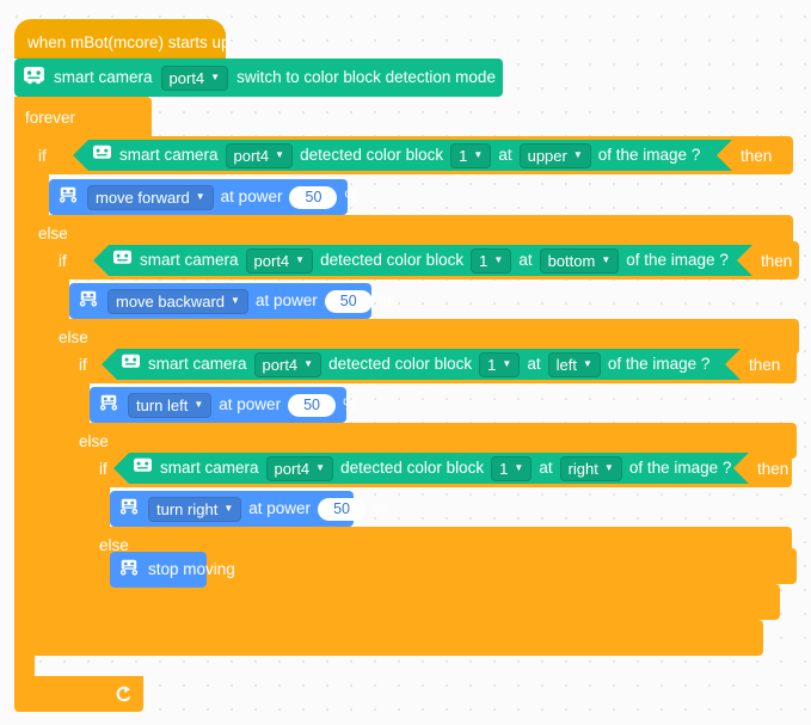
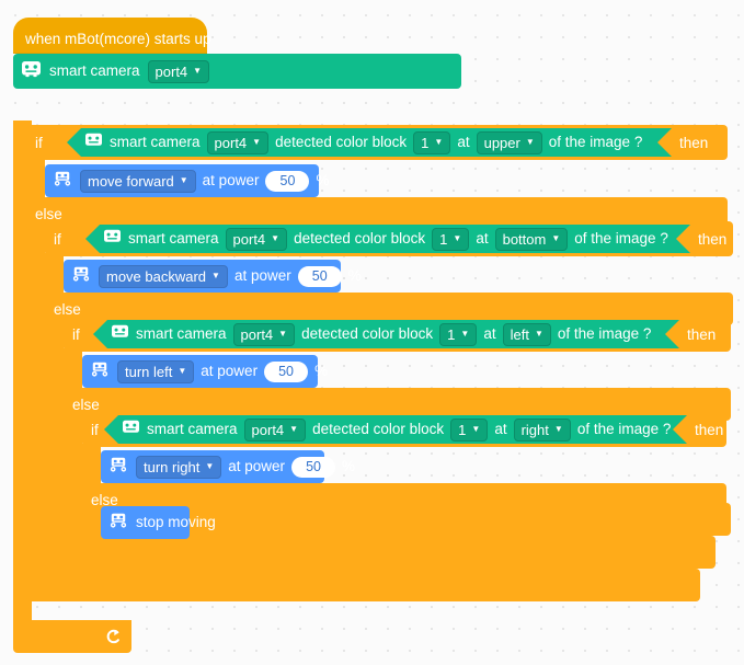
  when mBot(mcore) starts up
  smart camera
  port4
  ▼
- switch to color block detection mode
- forever
  if
  smart camera
  port4
  ▼
  detected color block
  1
  ▼
  at
  upper
  ▼
  of the image ?
  then
  move forward
  ▼
  at power
  50
  %
  else
  if
  smart camera
  port4
  ▼
  detected color block
  1
  ▼
  at
  bottom
  ▼
  of the image ?
  then
  move backward
  ▼
  at power
  50
  else
  if
  smart camera
  port4
  ▼
  detected color block
  1
  ▼
  at
  left
  ▼
  of the image ?
  then
  turn left
  ▼
  at power
  50
  %
  else
  if
  smart camera
  port4
  ▼
  detected color block
  1
  ▼
  at
  right
  ▼
  of the image ?
  then
  turn right
  ▼
  at power
  50
  %
  else
  stop moving
